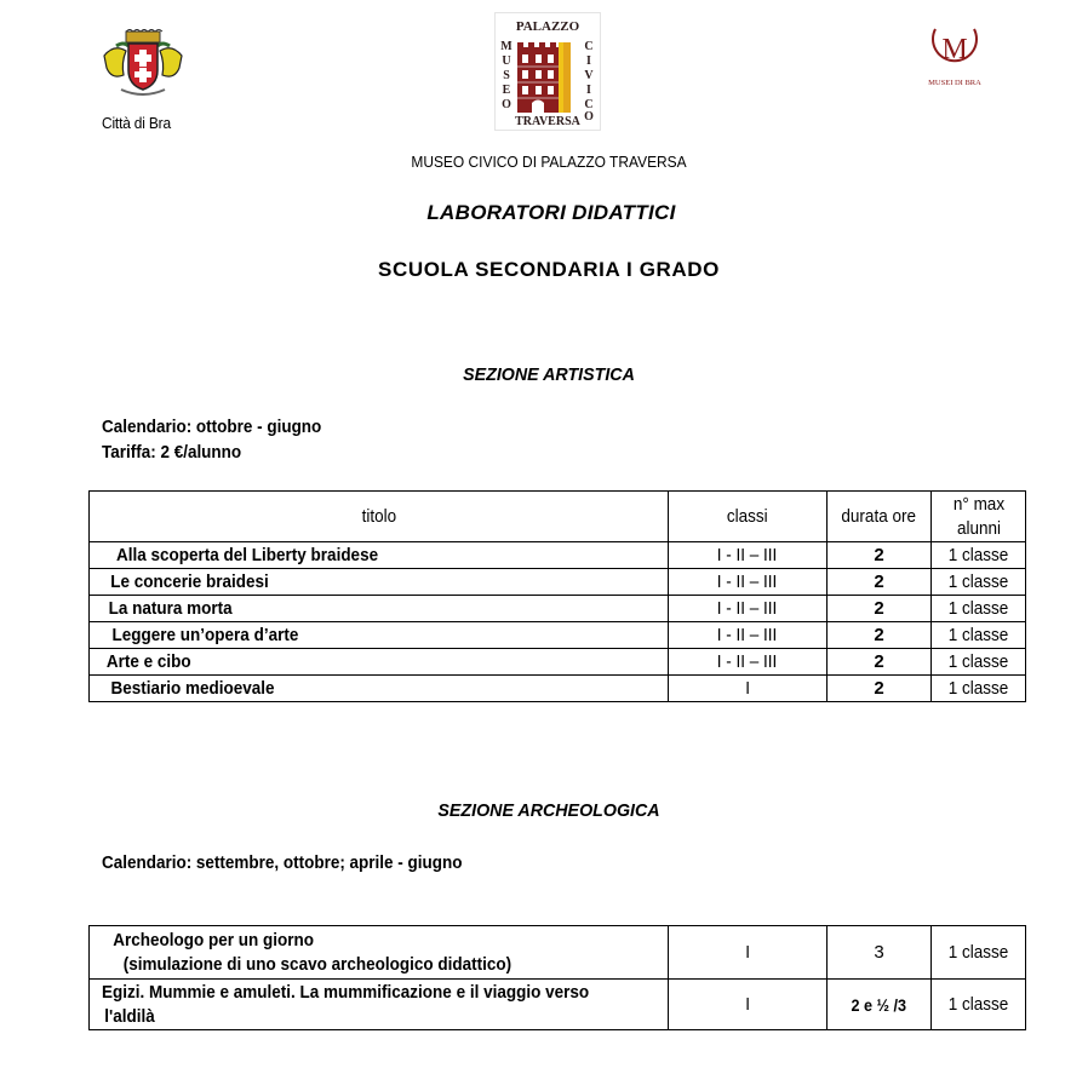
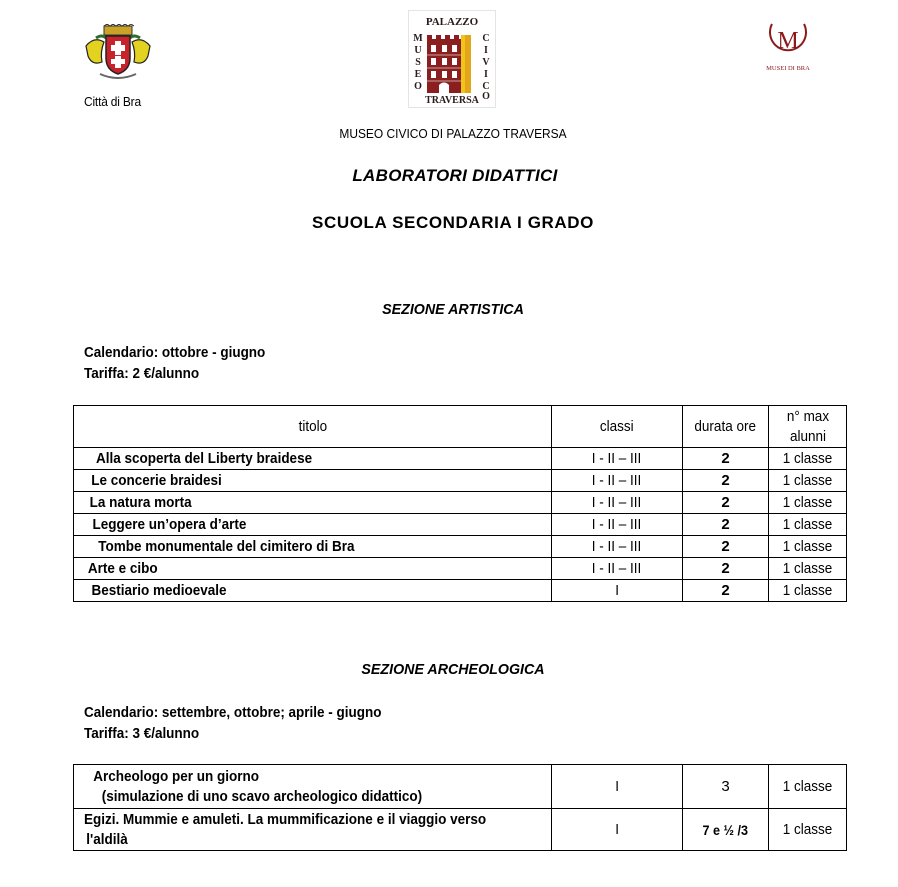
  Città di Bra
  PALAZZO
  M
  U
  S
  E
  O
  C
  I
  V
  I
  C
  O
  TRAVERSA
  M
  MUSEO CIVICO DI PALAZZO TRAVERSA
  LABORATORI DIDATTICI
  SCUOLA SECONDARIA I GRADO
  SEZIONE ARTISTICA
  Calendario: ottobre - giugno
  Tariffa: 2 €/alunno
  titolo	classi	durata ore	n° max alunni
  Alla scoperta del Liberty braidese	I - II – III	2	1 classe
  Le concerie braidesi	I - II – III	2	1 classe
  La natura morta	I - II – III	2	1 classe
  Leggere un’opera d’arte	I - II – III	2	1 classe
+ Tombe monumentale del cimitero di Bra	I - II – III	2	1 classe
  Arte e cibo	I - II – III	2	1 classe
  Bestiario medioevale	I	2	1 classe
  SEZIONE ARCHEOLOGICA
  Calendario: settembre, ottobre; aprile - giugno
+ Tariffa: 3 €/alunno
  Archeologo per un giorno (simulazione di uno scavo archeologico didattico)	I	3	1 classe
- Egizi. Mummie e amuleti. La mummificazione e il viaggio verso l'aldilà	I	2 e ½ /3	1 classe
+ Egizi. Mummie e amuleti. La mummificazione e il viaggio verso l'aldilà	I	7 e ½ /3	1 classe
